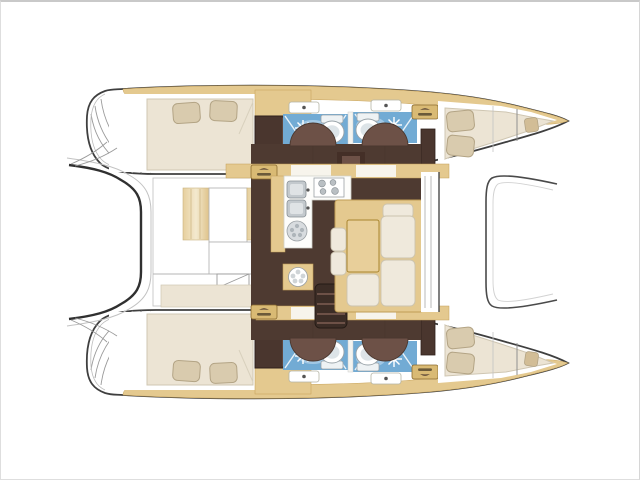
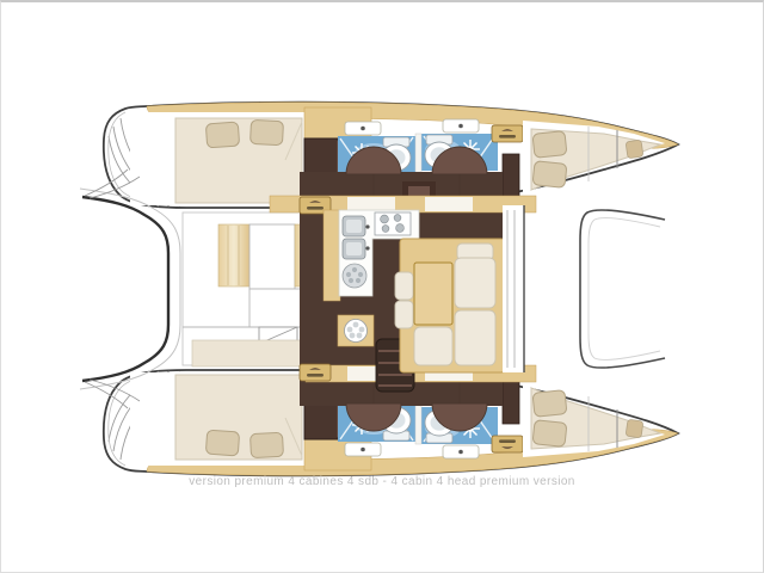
+ version premium 4 cabines 4 sdb - 4 cabin 4 head premium version
